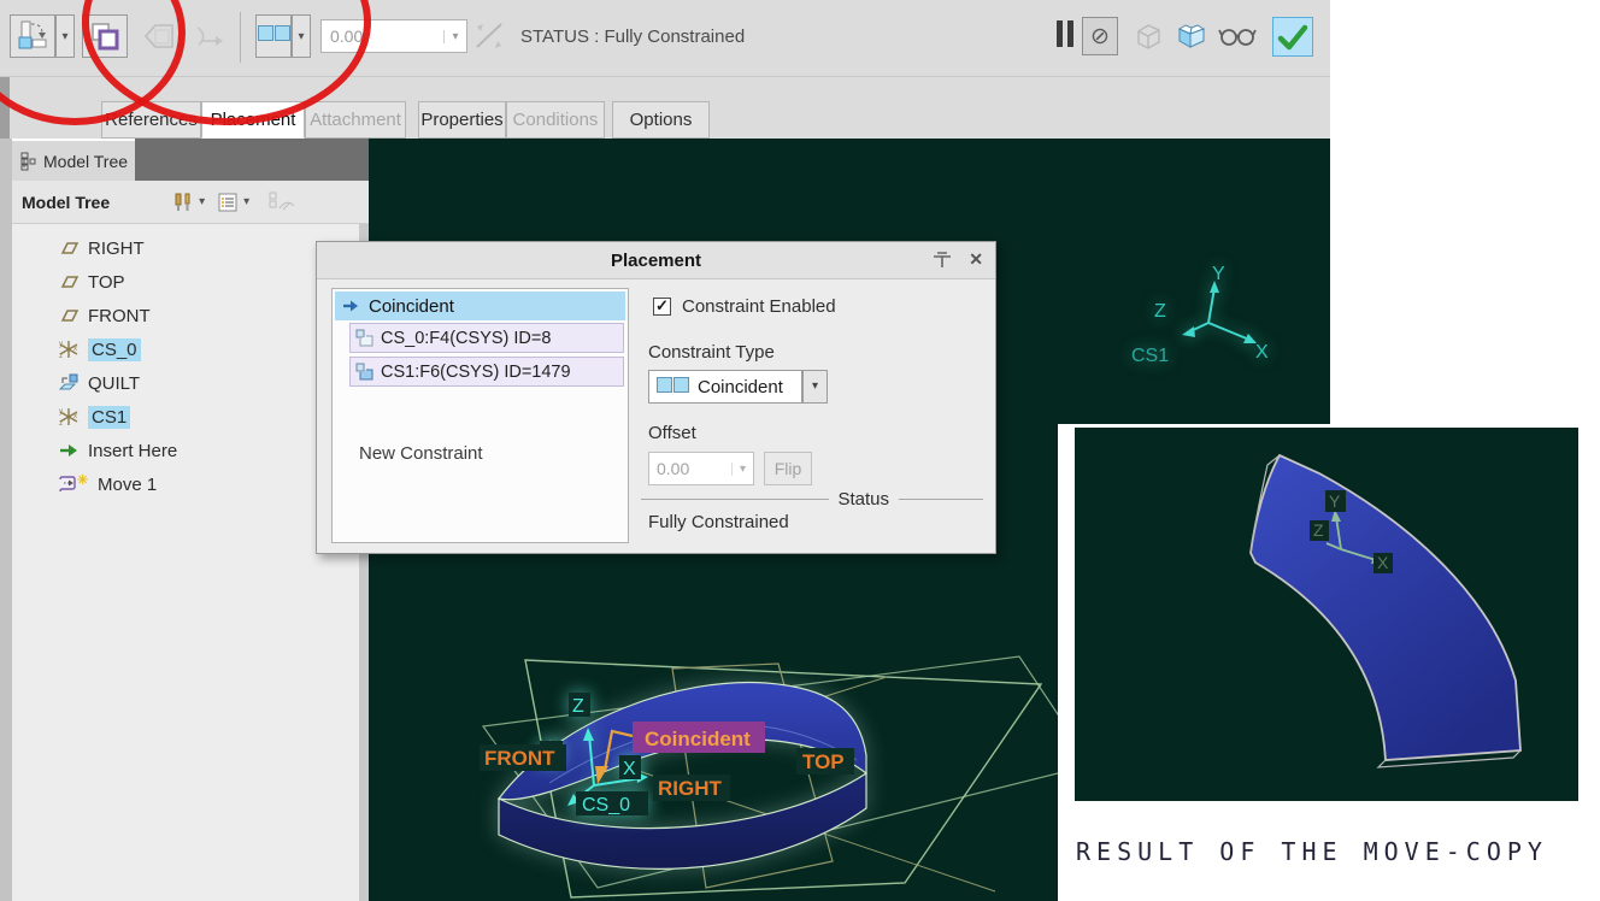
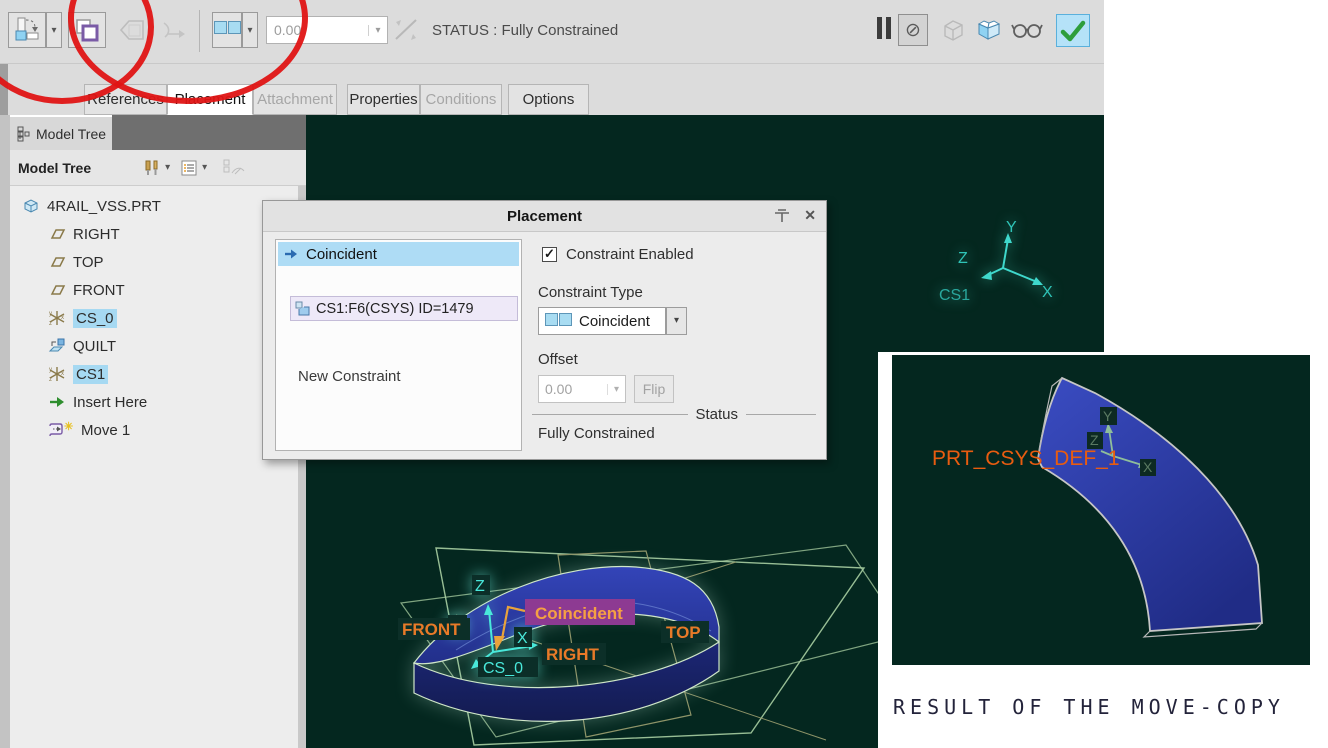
  ▾
  ▾
  0.00
  ▾
  STATUS : Fully Constrained
  ⊘
  References
  Placement
  Attachment
  Properties
  Conditions
  Options
  Y
  Z
  X
  CS1
  Z
  X
  CS_0
  FRONT
  TOP
  RIGHT
  Coincident
  Model Tree
  Model Tree
  ▾
  ▾
+ 4RAIL_VSS.PRT
  RIGHT
  TOP
  FRONT
  CS_0
  QUILT
  CS1
  Insert Here
  ✳
  Move 1
  Y
  Z
  X
+ PRT_CSYS_DEF_1
  RESULT OF THE MOVE-COPY
  Placement
  ✕
  Coincident
- CS_0:F4(CSYS) ID=8
  CS1:F6(CSYS) ID=1479
  New Constraint
  ✓
  Constraint Enabled
  Constraint Type
  Coincident
  ▾
  Offset
  0.00
  ▾
  Flip
  Status
  Fully Constrained
